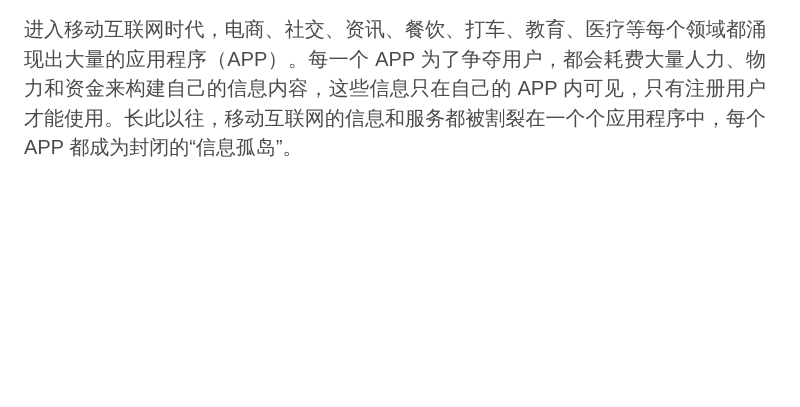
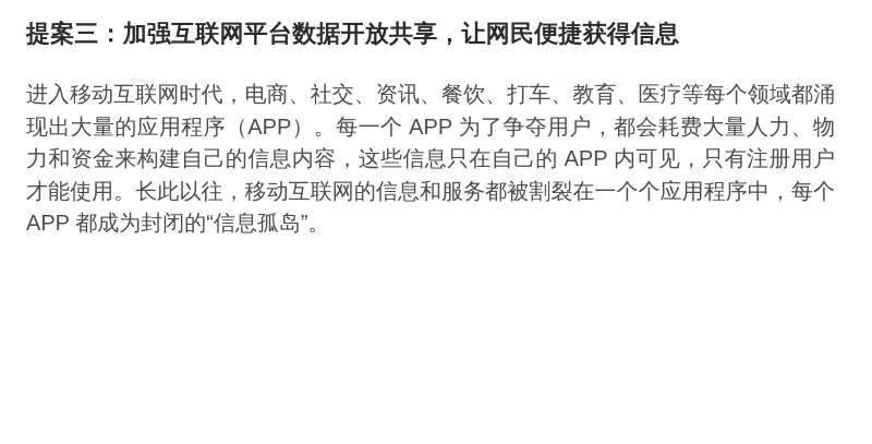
+ 提案三：加强互联网平台数据开放共享，让网民便捷获得信息
  进入移动互联网时代，电商、社交、资讯、餐饮、打车、教育、医疗等每个领域都涌现出大量的应用程序（APP）。每一个 APP 为了争夺用户，都会耗费大量人力、物力和资金来构建自己的信息内容，这些信息只在自己的 APP 内可见，只有注册用户才能使用。长此以往，移动互联网的信息和服务都被割裂在一个个应用程序中，每个 APP 都成为封闭的“信息孤岛”。
